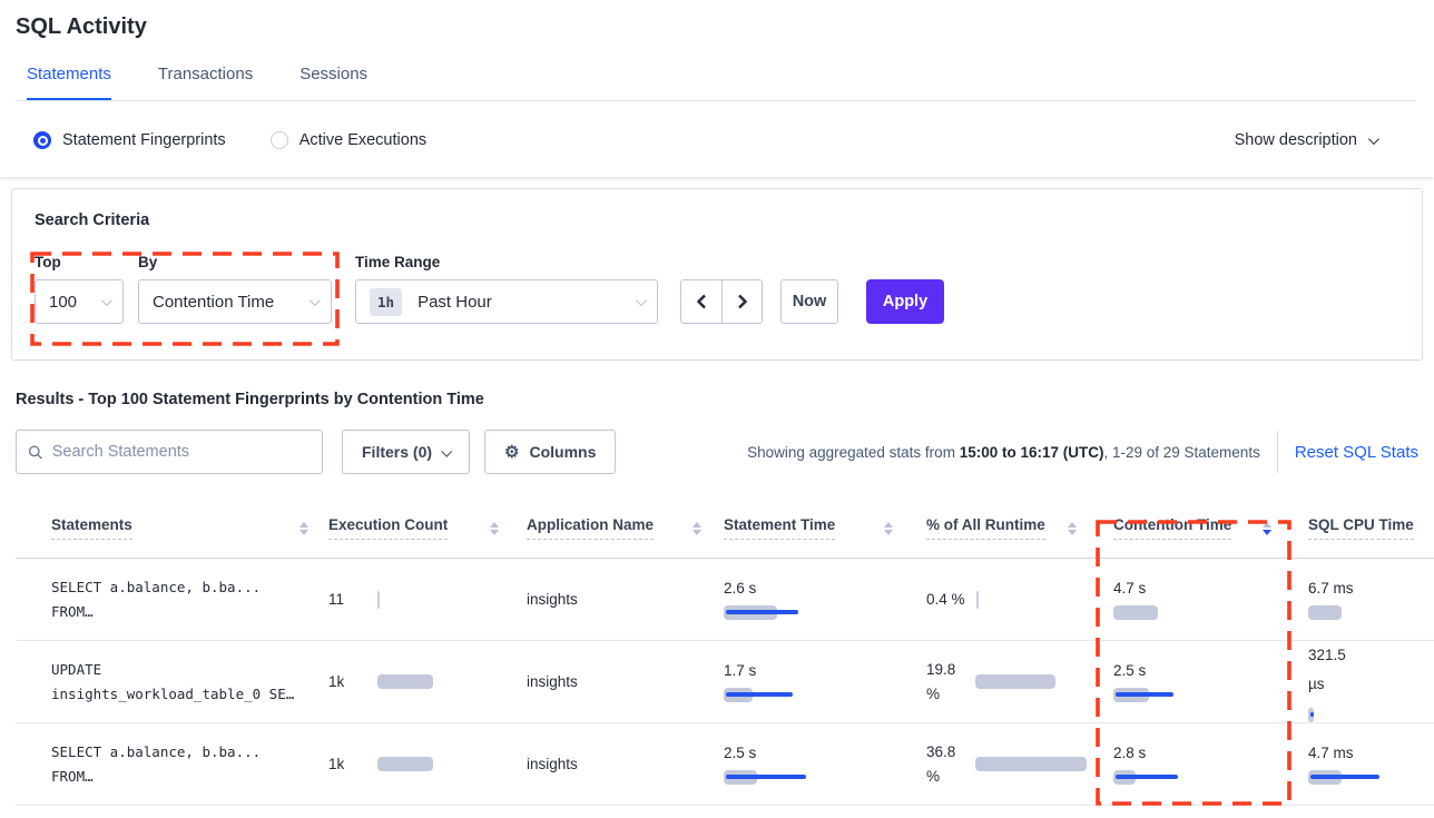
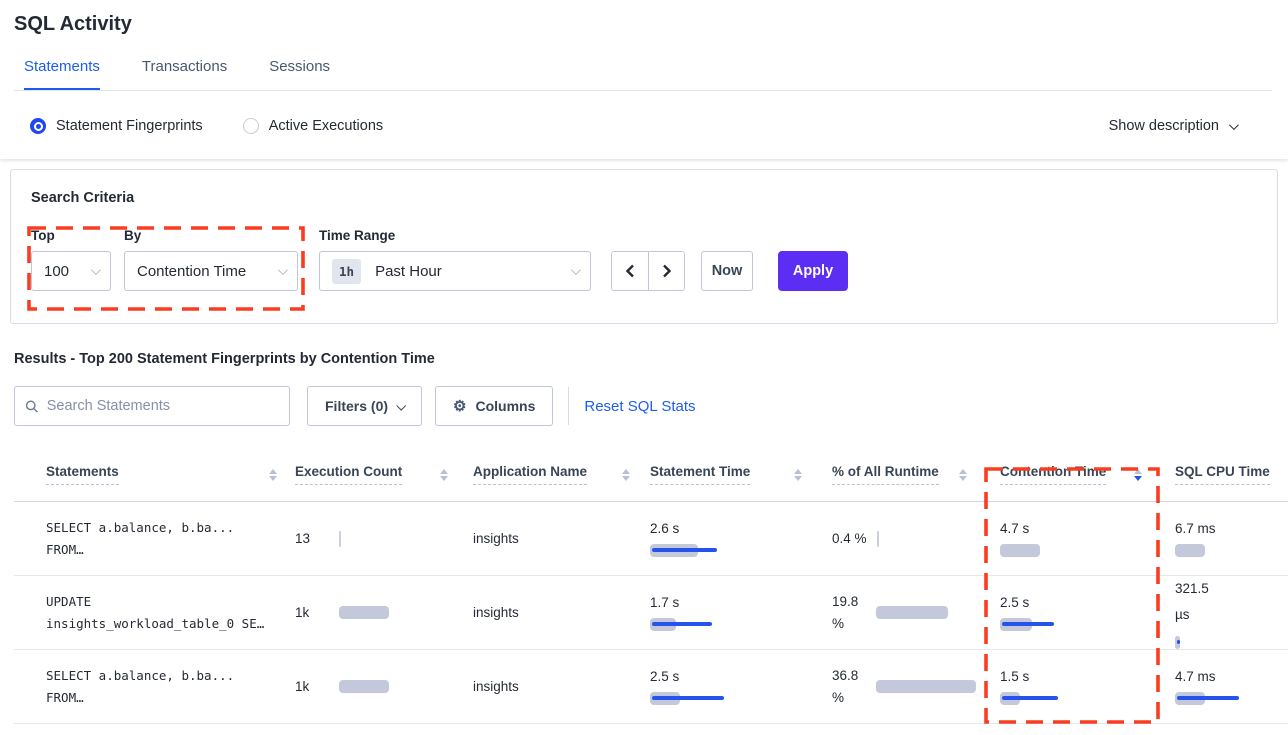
  SQL Activity
  Statements
  Transactions
  Sessions
  Statement Fingerprints
  Active Executions
  Show description
  Search Criteria
  Top
  100
  By
  Contention Time
  Time Range
  1h
  Past Hour
  Now
  Apply
- Results - Top 100 Statement Fingerprints by Contention Time
+ Results - Top 200 Statement Fingerprints by Contention Time
  Search Statements
  Filters (0)
  ⚙
  Columns
- Showing aggregated stats from 15:00 to 16:17 (UTC), 1-29 of 29 Statements
  Reset SQL Stats
  Statements	Execution Count	Application Name	Statement Time	% of All Runtime	Contention Time	SQL CPU Time
- SELECT a.balance, b.ba...FROM…	11	insights	2.6 s	0.4 %	4.7 s	6.7 ms
+ SELECT a.balance, b.ba...FROM…	13	insights	2.6 s	0.4 %	4.7 s	6.7 ms
  UPDATEinsights_workload_table_0 SE…	1k	insights	1.7 s	19.8 %	2.5 s	321.5 µs
- SELECT a.balance, b.ba...FROM…	1k	insights	2.5 s	36.8 %	2.8 s	4.7 ms
+ SELECT a.balance, b.ba...FROM…	1k	insights	2.5 s	36.8 %	1.5 s	4.7 ms
